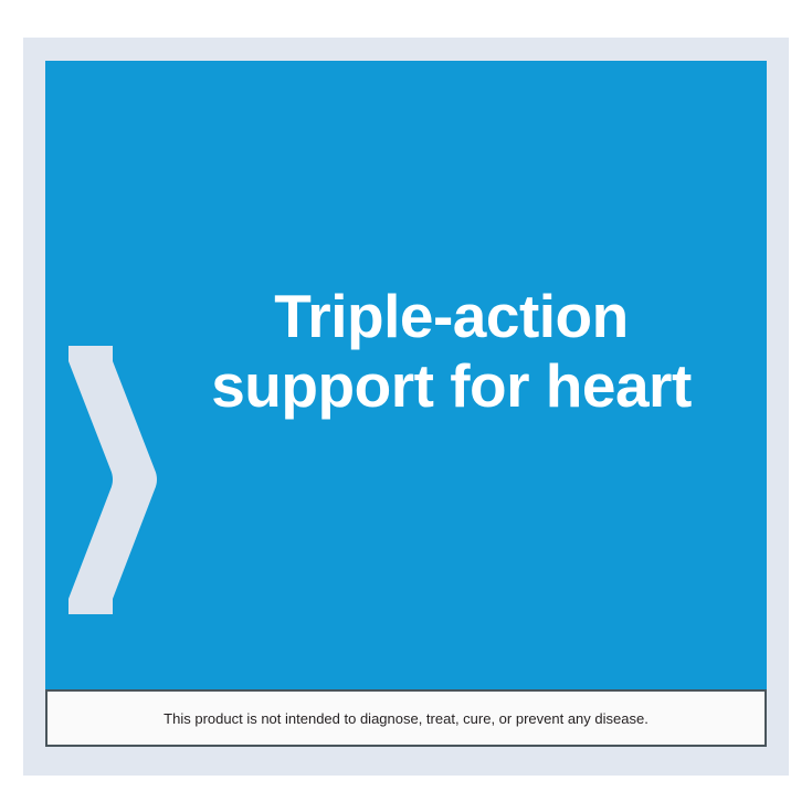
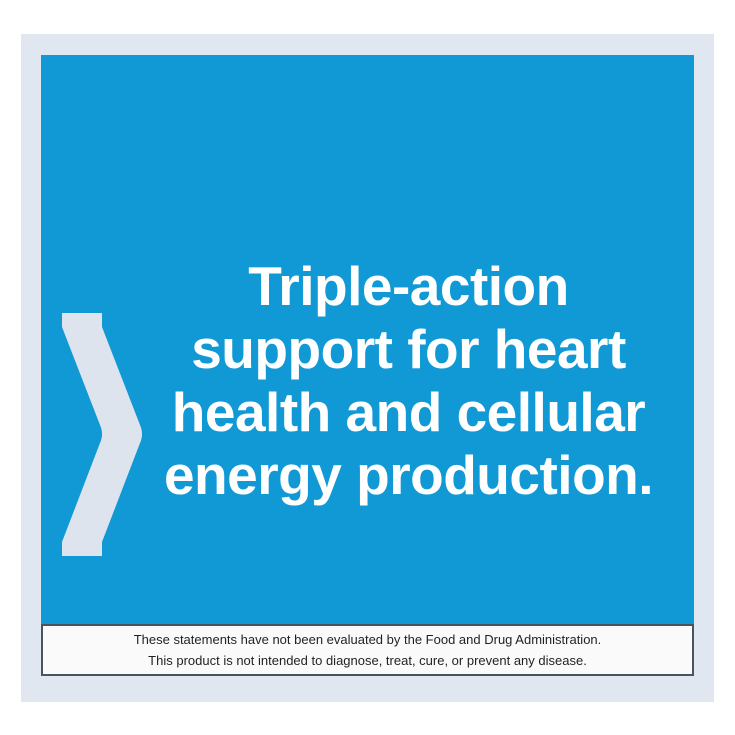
  Triple-action
  support for heart
+ health and cellular
+ energy production.
+ These statements have not been evaluated by the Food and Drug Administration.
  This product is not intended to diagnose, treat, cure, or prevent any disease.
